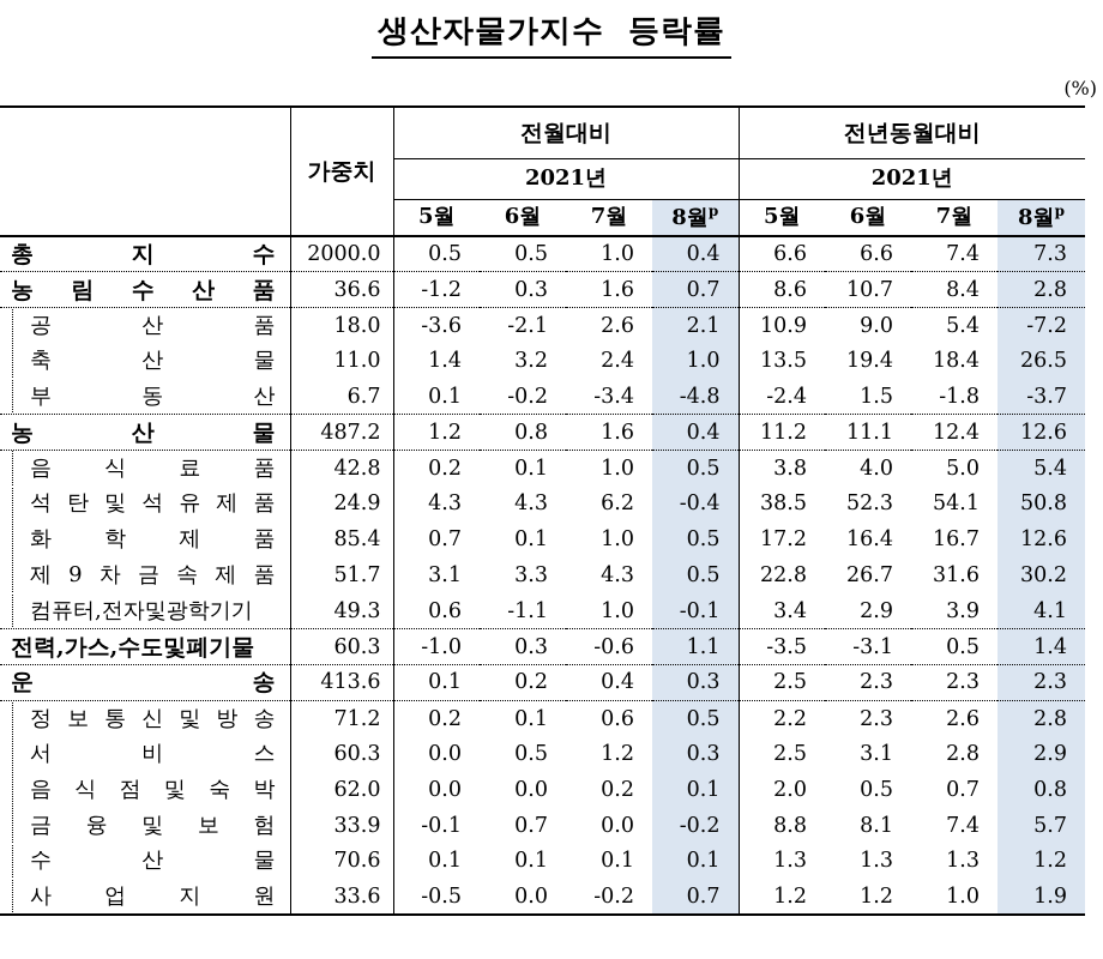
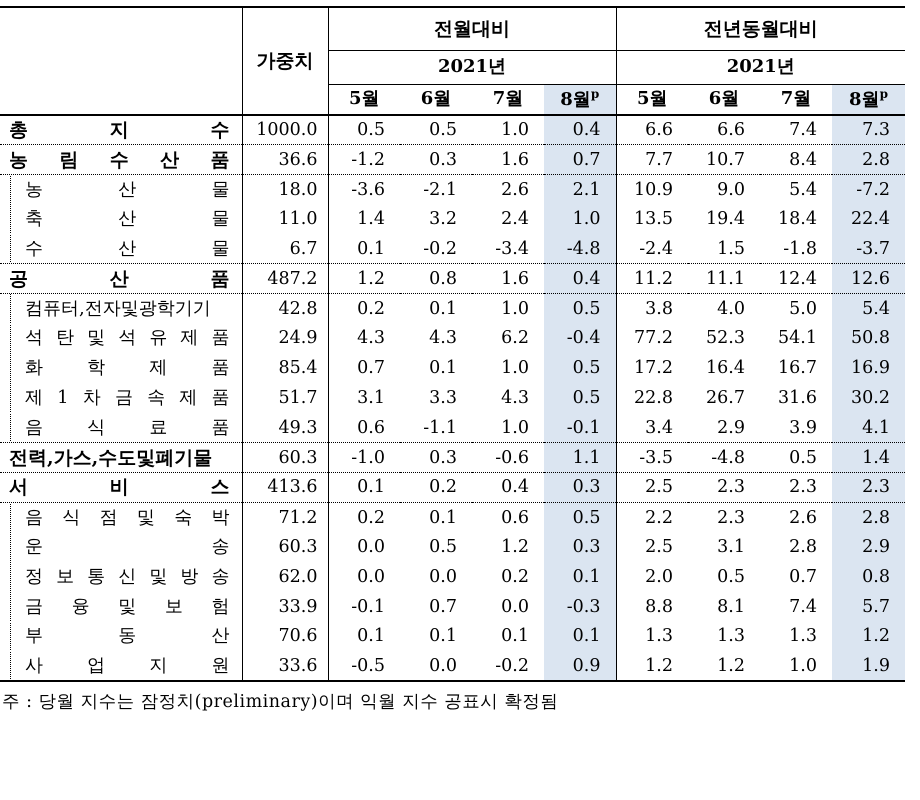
- 생산자물가지수 등락률
- (%)
  	가중치	전월대비	전년동월대비
  2021년	2021년
  5월	6월	7월	8월p	5월	6월	7월	8월p
- 총 지 수	2000.0	0.5	0.5	1.0	0.4	6.6	6.6	7.4	7.3
+ 총 지 수	1000.0	0.5	0.5	1.0	0.4	6.6	6.6	7.4	7.3
- 농 림 수 산 품	36.6	-1.2	0.3	1.6	0.7	8.6	10.7	8.4	2.8
+ 농 림 수 산 품	36.6	-1.2	0.3	1.6	0.7	7.7	10.7	8.4	2.8
- 공 산 품	18.0	-3.6	-2.1	2.6	2.1	10.9	9.0	5.4	-7.2
+ 농 산 물	18.0	-3.6	-2.1	2.6	2.1	10.9	9.0	5.4	-7.2
- 축 산 물	11.0	1.4	3.2	2.4	1.0	13.5	19.4	18.4	26.5
+ 축 산 물	11.0	1.4	3.2	2.4	1.0	13.5	19.4	18.4	22.4
- 부 동 산	6.7	0.1	-0.2	-3.4	-4.8	-2.4	1.5	-1.8	-3.7
+ 수 산 물	6.7	0.1	-0.2	-3.4	-4.8	-2.4	1.5	-1.8	-3.7
- 농 산 물	487.2	1.2	0.8	1.6	0.4	11.2	11.1	12.4	12.6
+ 공 산 품	487.2	1.2	0.8	1.6	0.4	11.2	11.1	12.4	12.6
- 음 식 료 품	42.8	0.2	0.1	1.0	0.5	3.8	4.0	5.0	5.4
+ 컴퓨터,전자및광학기기	42.8	0.2	0.1	1.0	0.5	3.8	4.0	5.0	5.4
- 석 탄 및 석 유 제 품	24.9	4.3	4.3	6.2	-0.4	38.5	52.3	54.1	50.8
+ 석 탄 및 석 유 제 품	24.9	4.3	4.3	6.2	-0.4	77.2	52.3	54.1	50.8
- 화 학 제 품	85.4	0.7	0.1	1.0	0.5	17.2	16.4	16.7	12.6
+ 화 학 제 품	85.4	0.7	0.1	1.0	0.5	17.2	16.4	16.7	16.9
- 제 9 차 금 속 제 품	51.7	3.1	3.3	4.3	0.5	22.8	26.7	31.6	30.2
+ 제 1 차 금 속 제 품	51.7	3.1	3.3	4.3	0.5	22.8	26.7	31.6	30.2
- 컴퓨터,전자및광학기기	49.3	0.6	-1.1	1.0	-0.1	3.4	2.9	3.9	4.1
+ 음 식 료 품	49.3	0.6	-1.1	1.0	-0.1	3.4	2.9	3.9	4.1
- 전력,가스,수도및폐기물	60.3	-1.0	0.3	-0.6	1.1	-3.5	-3.1	0.5	1.4
+ 전력,가스,수도및폐기물	60.3	-1.0	0.3	-0.6	1.1	-3.5	-4.8	0.5	1.4
- 운 송	413.6	0.1	0.2	0.4	0.3	2.5	2.3	2.3	2.3
+ 서 비 스	413.6	0.1	0.2	0.4	0.3	2.5	2.3	2.3	2.3
- 정 보 통 신 및 방 송	71.2	0.2	0.1	0.6	0.5	2.2	2.3	2.6	2.8
+ 음 식 점 및 숙 박	71.2	0.2	0.1	0.6	0.5	2.2	2.3	2.6	2.8
- 서 비 스	60.3	0.0	0.5	1.2	0.3	2.5	3.1	2.8	2.9
+ 운 송	60.3	0.0	0.5	1.2	0.3	2.5	3.1	2.8	2.9
- 음 식 점 및 숙 박	62.0	0.0	0.0	0.2	0.1	2.0	0.5	0.7	0.8
+ 정 보 통 신 및 방 송	62.0	0.0	0.0	0.2	0.1	2.0	0.5	0.7	0.8
- 금 융 및 보 험	33.9	-0.1	0.7	0.0	-0.2	8.8	8.1	7.4	5.7
+ 금 융 및 보 험	33.9	-0.1	0.7	0.0	-0.3	8.8	8.1	7.4	5.7
- 수 산 물	70.6	0.1	0.1	0.1	0.1	1.3	1.3	1.3	1.2
+ 부 동 산	70.6	0.1	0.1	0.1	0.1	1.3	1.3	1.3	1.2
- 사 업 지 원	33.6	-0.5	0.0	-0.2	0.7	1.2	1.2	1.0	1.9
+ 사 업 지 원	33.6	-0.5	0.0	-0.2	0.9	1.2	1.2	1.0	1.9
+ 주 : 당월 지수는 잠정치(preliminary)이며 익월 지수 공표시 확정됨
